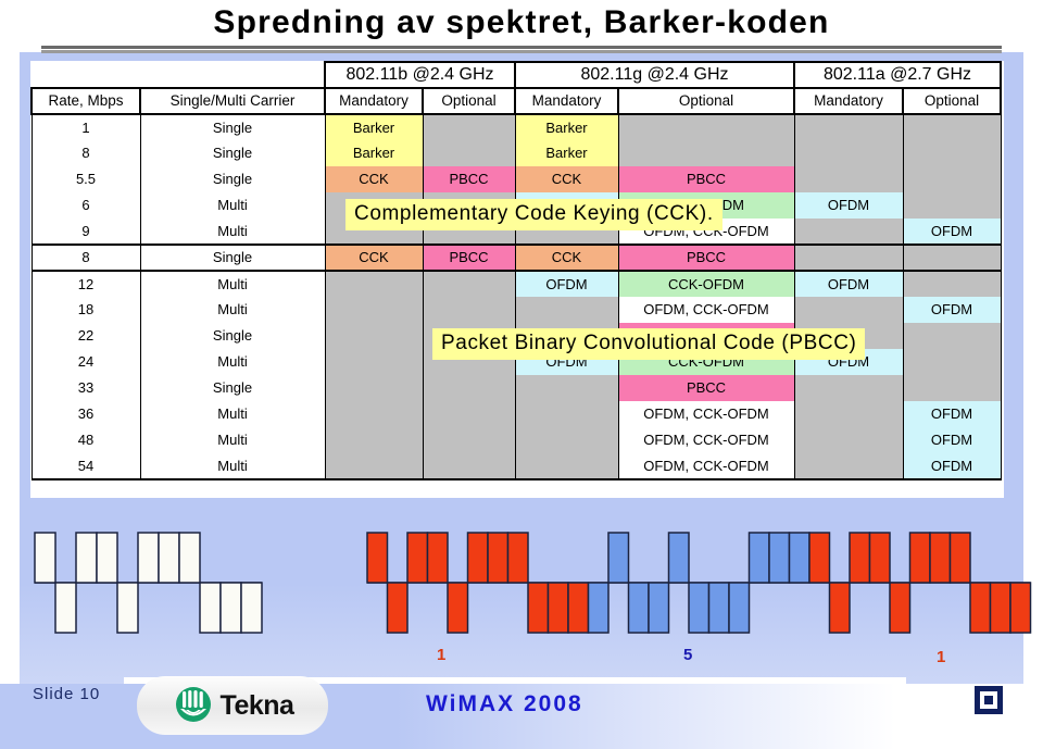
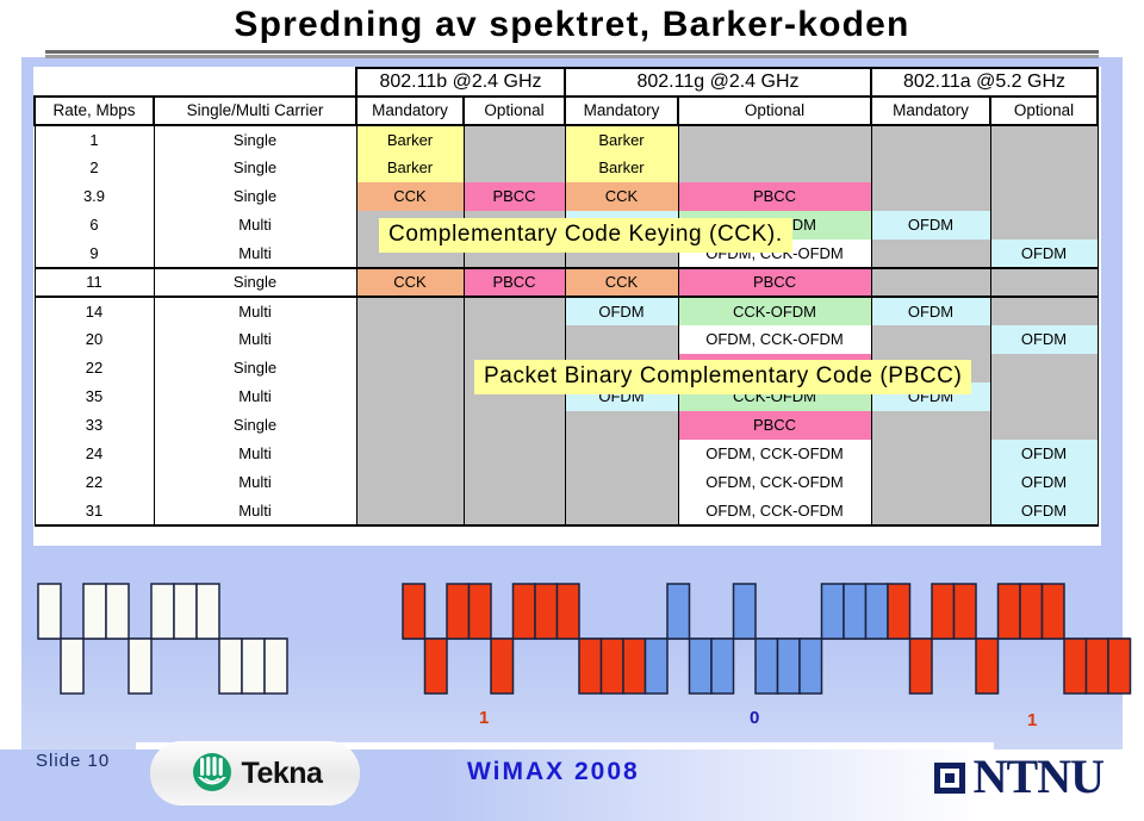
  Spredning av spektret, Barker-koden
- 	802.11b @2.4 GHz	802.11g @2.4 GHz	802.11a @2.7 GHz
+ 	802.11b @2.4 GHz	802.11g @2.4 GHz	802.11a @5.2 GHz
  Rate, Mbps	Single/Multi Carrier	Mandatory	Optional	Mandatory	Optional	Mandatory	Optional
  1	Single	Barker		Barker
- 8	Single	Barker		Barker
+ 2	Single	Barker		Barker
- 5.5	Single	CCK	PBCC	CCK	PBCC
+ 3.9	Single	CCK	PBCC	CCK	PBCC
  9	Multi				OFDM, CCK-OFDM		OFDM
- 8	Single	CCK	PBCC	CCK	PBCC
+ 11	Single	CCK	PBCC	CCK	PBCC
- 12	Multi			OFDM	CCK-OFDM	OFDM
+ 14	Multi			OFDM	CCK-OFDM	OFDM
- 18	Multi				OFDM, CCK-OFDM		OFDM
+ 20	Multi				OFDM, CCK-OFDM		OFDM
- 24	Multi			OFDM	CCK-OFDM	OFDM
+ 35	Multi			OFDM	CCK-OFDM	OFDM
  33	Single				PBCC
- 36	Multi				OFDM, CCK-OFDM		OFDM
+ 24	Multi				OFDM, CCK-OFDM		OFDM
- 48	Multi				OFDM, CCK-OFDM		OFDM
+ 22	Multi				OFDM, CCK-OFDM		OFDM
- 54	Multi				OFDM, CCK-OFDM		OFDM
+ 31	Multi				OFDM, CCK-OFDM		OFDM
  Complementary Code Keying (CCK).
- Packet Binary Convolutional Code (PBCC)
+ Packet Binary Complementary Code (PBCC)
  1
- 5
+ 0
  1
  Slide 10
  Tekna
  WiMAX 2008
+ NTNU
